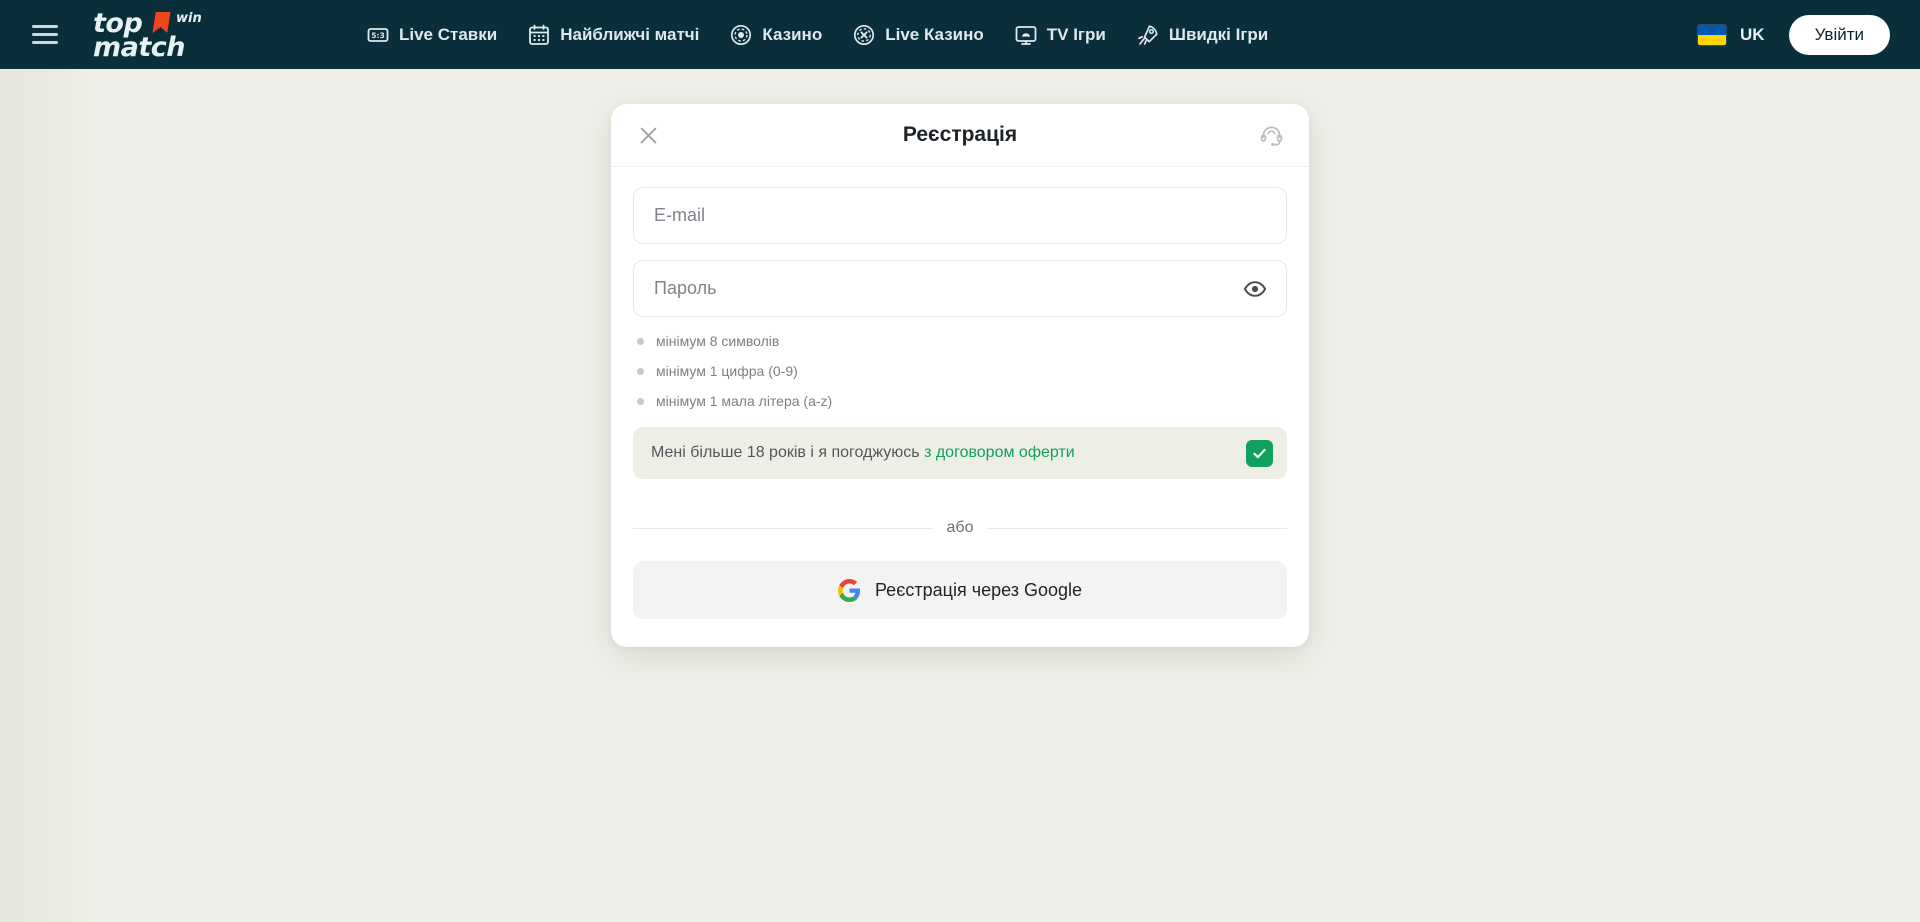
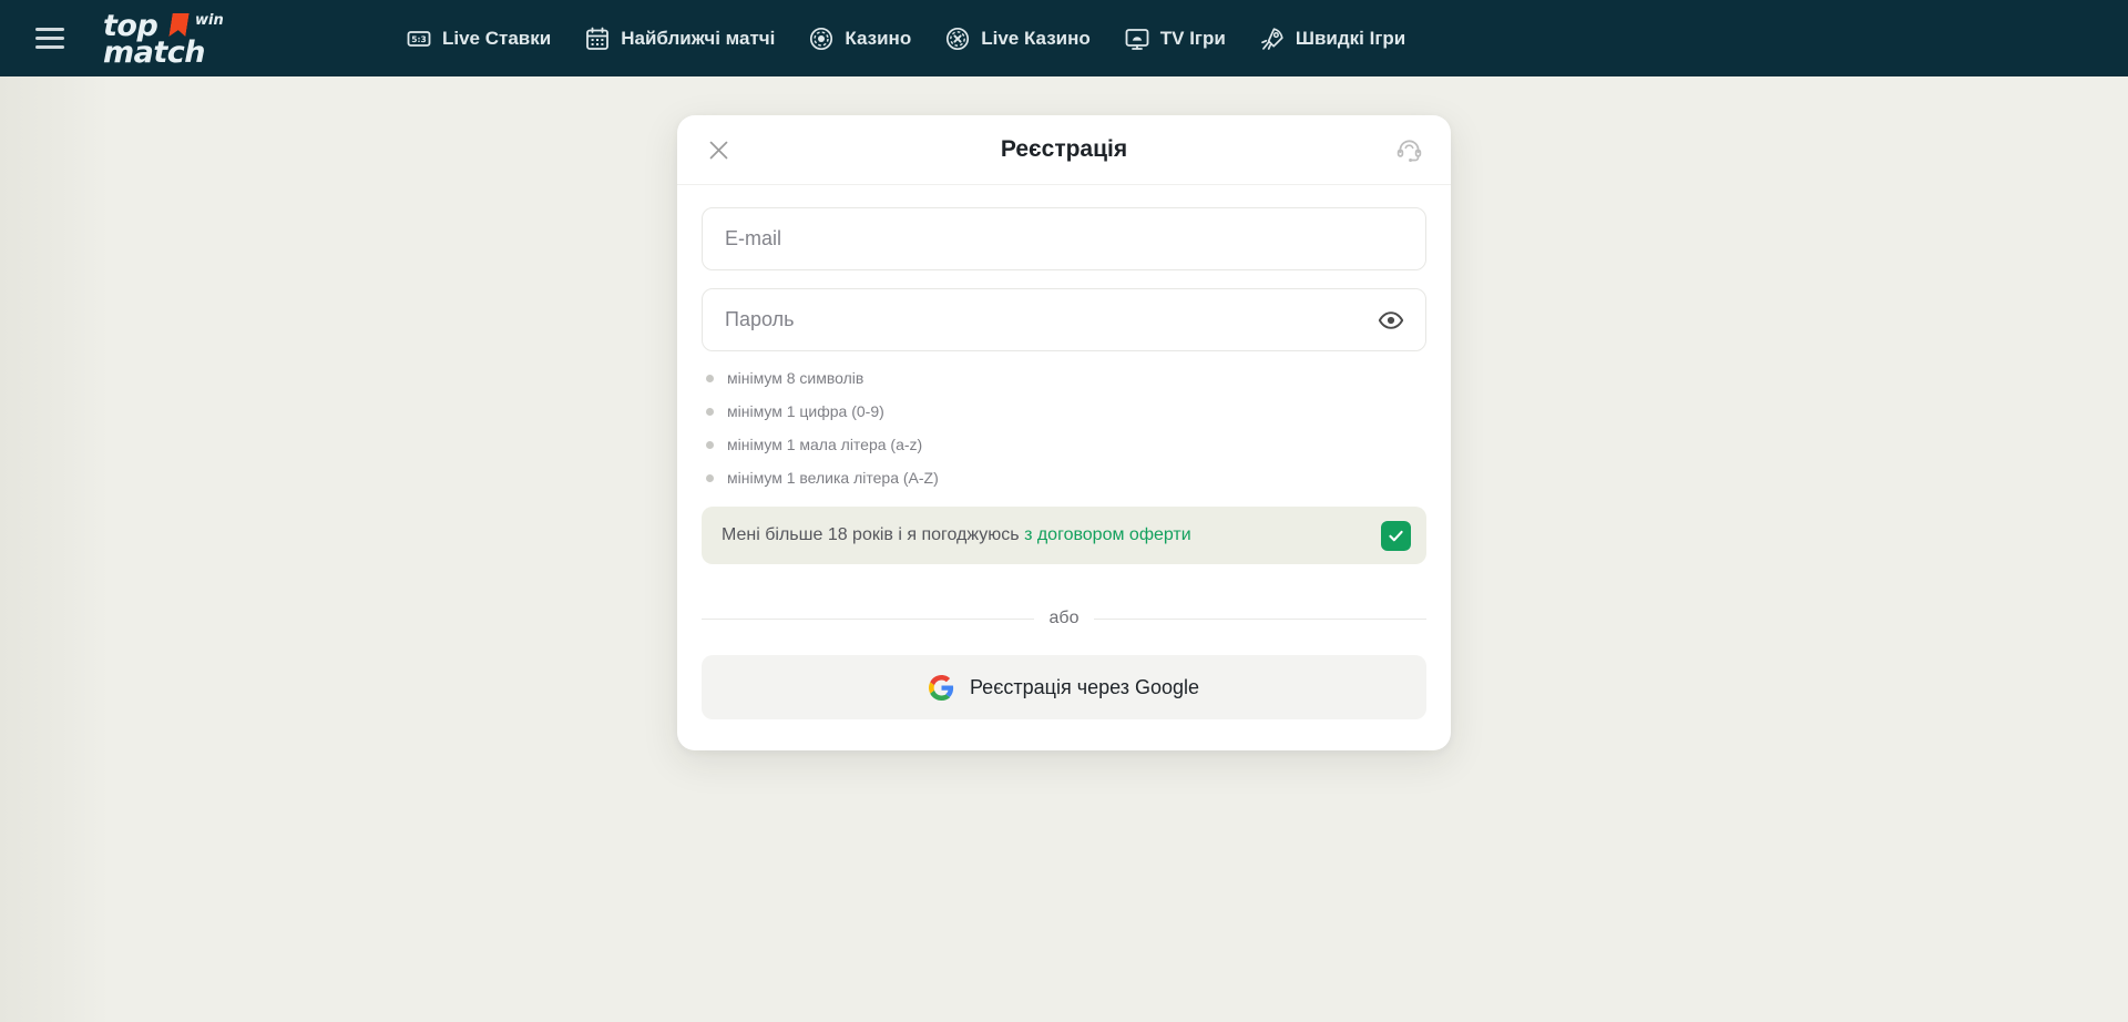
  top
  win
  match
  5:3
  Live Ставки
  Найближчі матчі
  Казино
  Live Казино
  TV Ігри
  Швидкі Ігри
- UK
- Увійти
  Реєстрація
  E-mail
  Пароль
  мінімум 8 символів
  мінімум 1 цифра (0-9)
  мінімум 1 мала літера (a-z)
+ мінімум 1 велика літера (A-Z)
  Мені більше 18 років і я погоджуюсь з договором оферти
  або
  Реєстрація через Google
